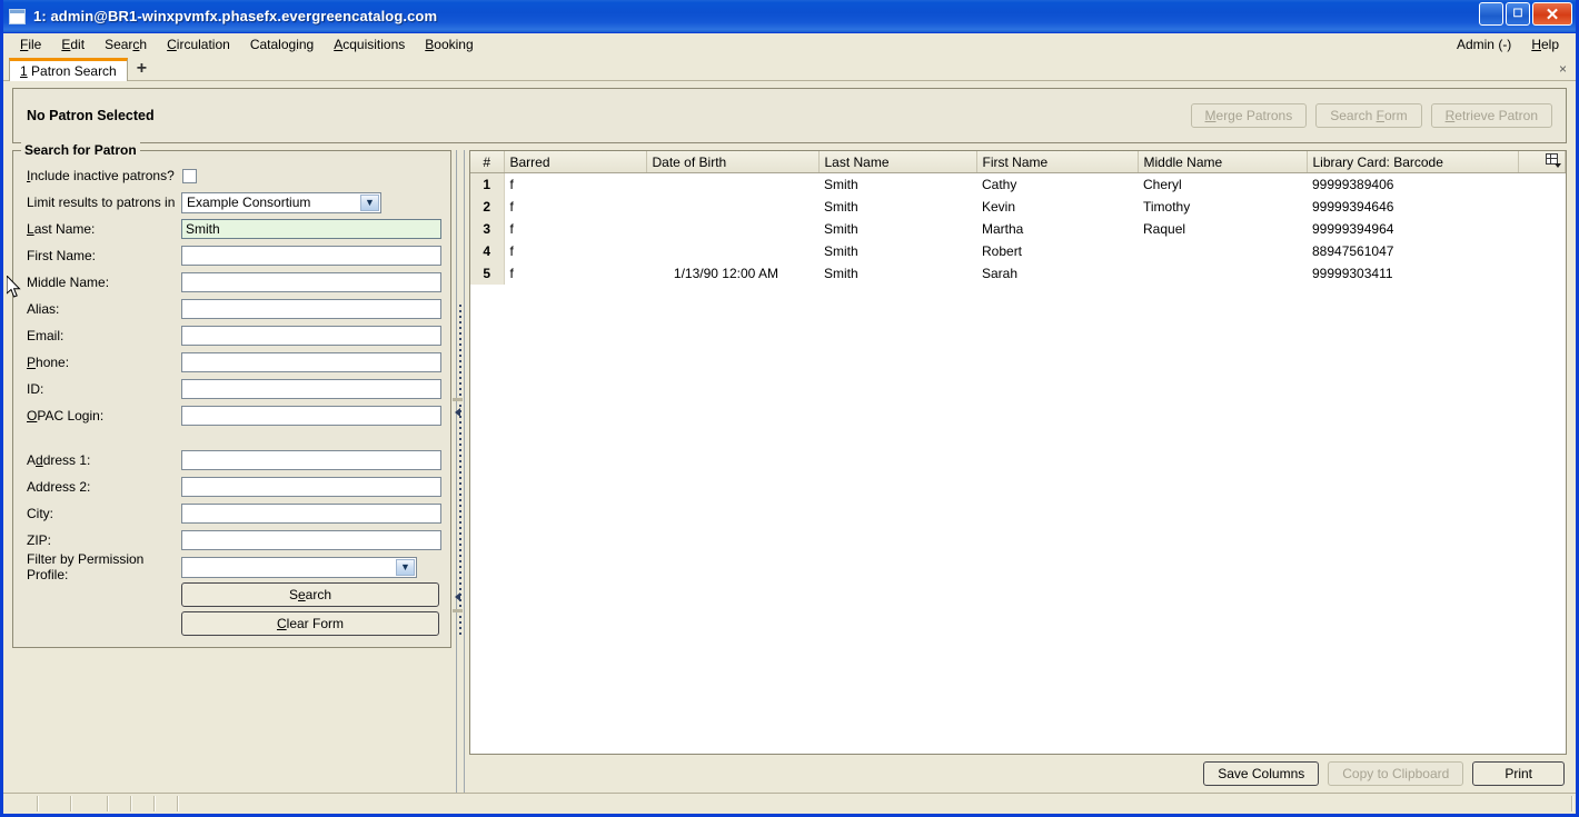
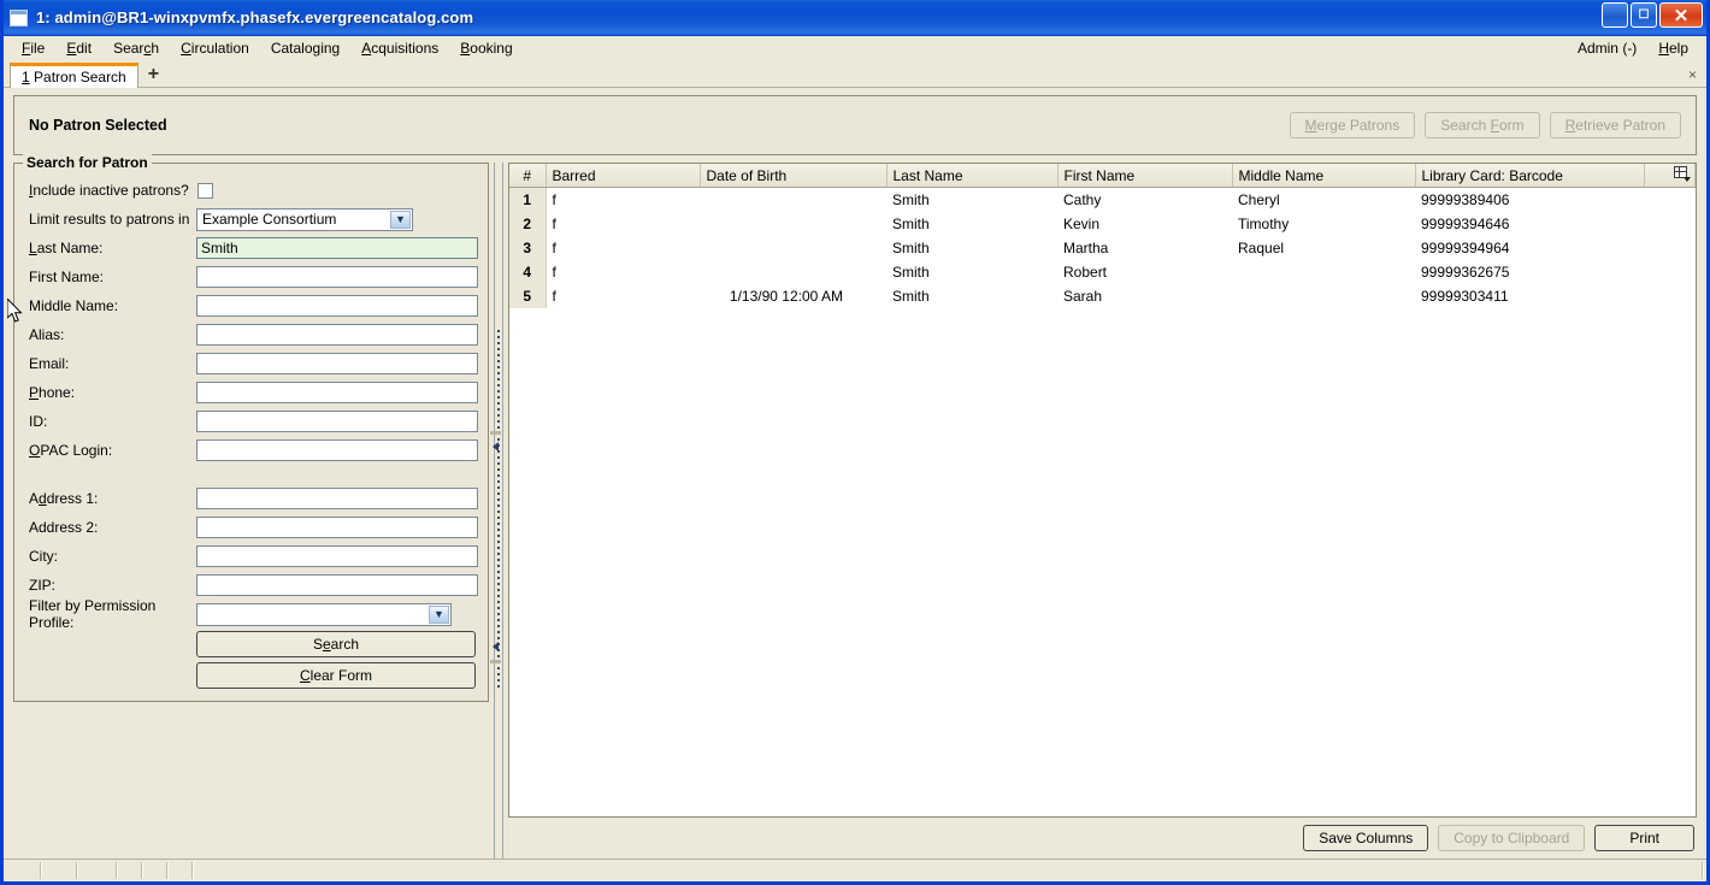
  1: admin@BR1-winxpvmfx.phasefx.evergreencatalog.com
  _
  ☐
  ✕
  File
  Edit
  Search
  Circulation
  Cataloging
  Acquisitions
  Booking
  Admin (-)
  Help
  1
  Patron Search
  +
  ×
  No Patron Selected
  Merge Patrons
  Search Form
  Retrieve Patron
  Search for Patron
  Include inactive patrons?
  Limit results to patrons in
  Example Consortium
  ▼
  Last Name:
  Smith
  First Name:
  Middle Name:
  Alias:
  Email:
  Phone:
  ID:
  OPAC Login:
  Address 1:
  Address 2:
  City:
  ZIP:
  Filter by Permission Profile:
  ▼
  Search
  Clear Form
  #	Barred	Date of Birth	Last Name	First Name	Middle Name	Library Card: Barcode
  1	f		Smith	Cathy	Cheryl	99999389406
  2	f		Smith	Kevin	Timothy	99999394646
  3	f		Smith	Martha	Raquel	99999394964
- 4	f		Smith	Robert		88947561047
+ 4	f		Smith	Robert		99999362675
  5	f	1/13/90 12:00 AM	Smith	Sarah		99999303411
  Save Columns
  Copy to Clipboard
  Print
